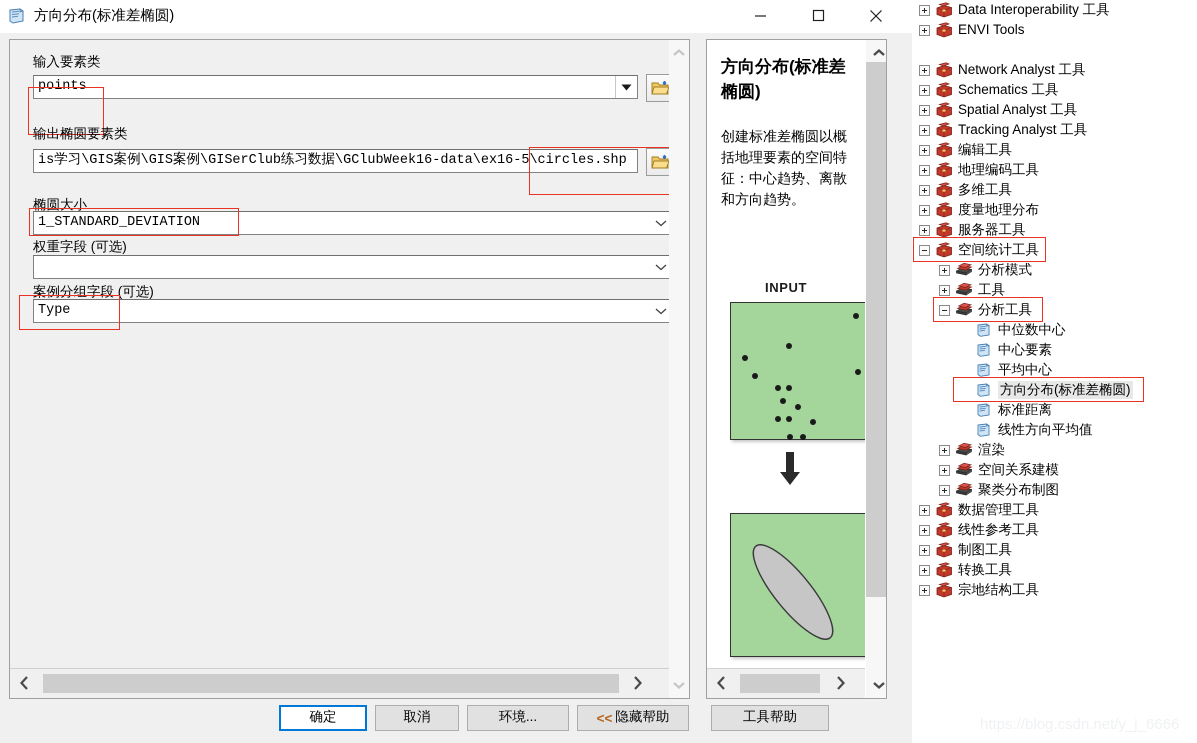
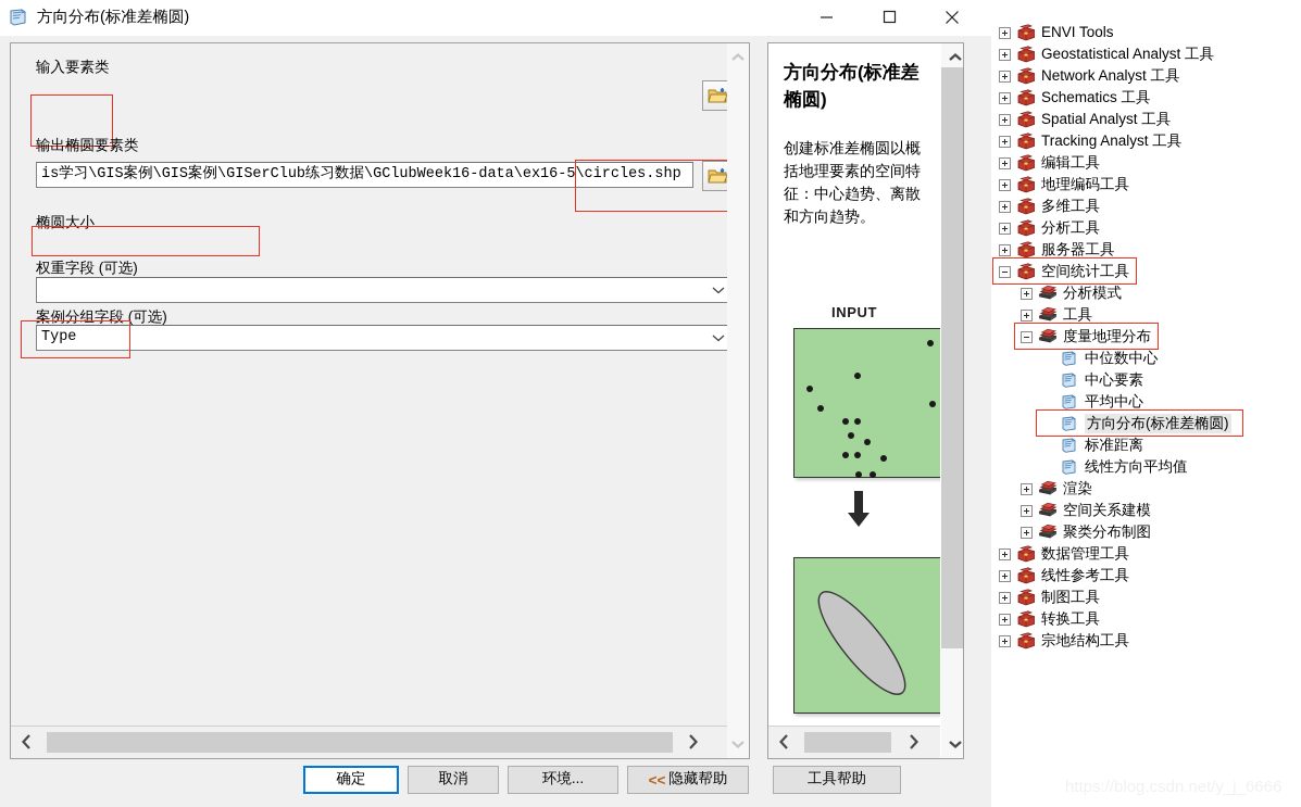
  方向分布(标准差椭圆)
  输入要素类
- points
  输出椭圆要素类
  is学习\GIS案例\GIS案例\GISerClub练习数据\GClubWeek16-data\ex16-5\circles.shp
  椭圆大小
- 1_STANDARD_DEVIATION
  权重字段 (可选)
  案例分组字段 (可选)
  Type
  方向分布(标准差椭圆)
  创建标准差椭圆以概括地理要素的空间特征：中心趋势、离散和方向趋势。
  INPUT
  确定
  取消
  环境...
  <<
  隐藏帮助
  工具帮助
- Data Interoperability 工具
  ENVI Tools
+ Geostatistical Analyst 工具
  Network Analyst 工具
  Schematics 工具
  Spatial Analyst 工具
  Tracking Analyst 工具
  编辑工具
  地理编码工具
  多维工具
- 度量地理分布
+ 分析工具
  服务器工具
  空间统计工具
  分析模式
  工具
- 分析工具
+ 度量地理分布
  中位数中心
  中心要素
  平均中心
  方向分布(标准差椭圆)
  标准距离
  线性方向平均值
  渲染
  空间关系建模
  聚类分布制图
  数据管理工具
  线性参考工具
  制图工具
  转换工具
  宗地结构工具
